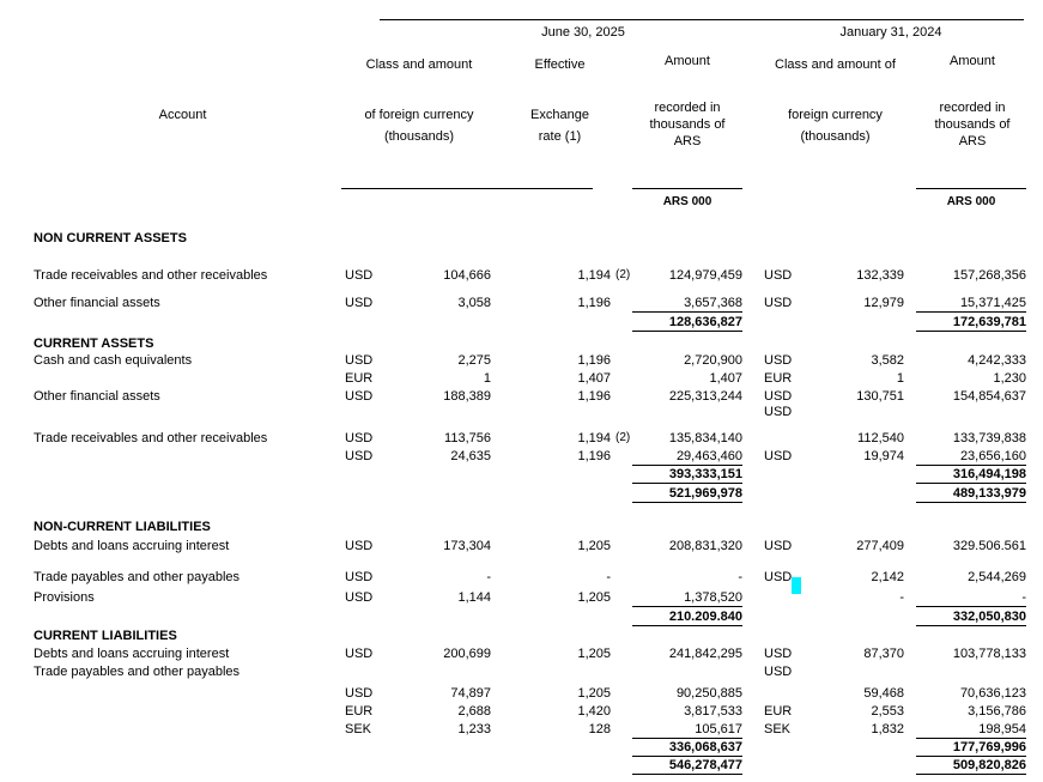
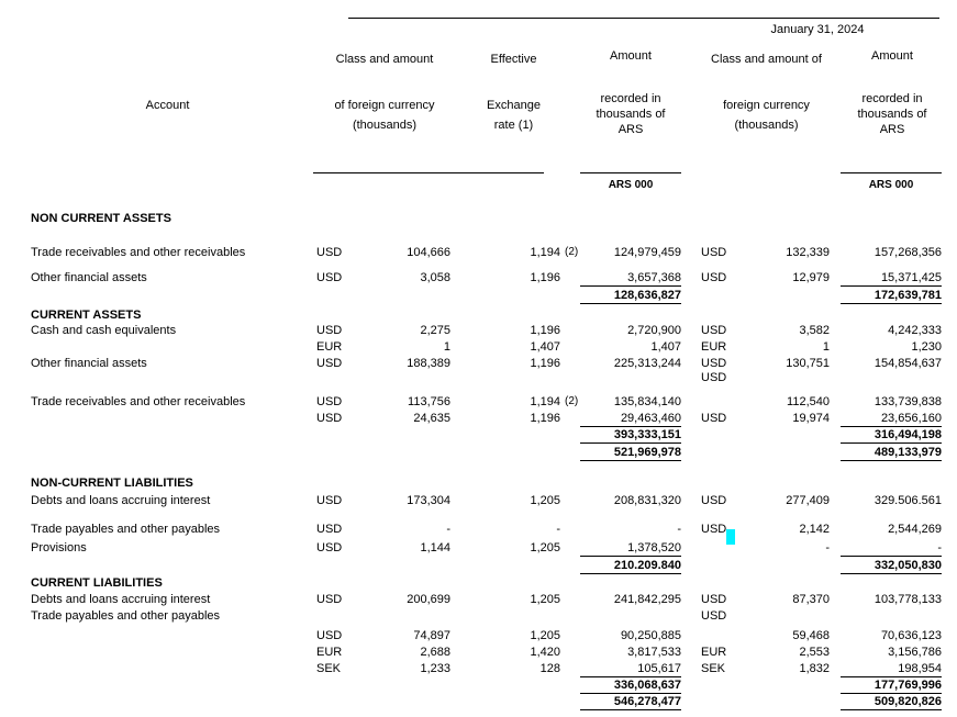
- June 30, 2025
  January 31, 2024
  Account
  Class and amount
  of foreign currency
  (thousands)
  Effective
  Exchange
  rate (1)
  Amount
  recorded in
  thousands of
  ARS
  Class and amount of
  foreign currency
  (thousands)
  Amount
  recorded in
  thousands of
  ARS
  ARS 000
  ARS 000
  NON CURRENT ASSETS
  Trade receivables and other receivables
  USD
  104,666
  1,194
  (2)
  124,979,459
  USD
  132,339
  157,268,356
  Other financial assets
  USD
  3,058
  1,196
  3,657,368
  USD
  12,979
  15,371,425
  128,636,827
  172,639,781
  CURRENT ASSETS
  Cash and cash equivalents
  USD
  2,275
  1,196
  2,720,900
  USD
  3,582
  4,242,333
  EUR
  1
  1,407
  1,407
  EUR
  1
  1,230
  Other financial assets
  USD
  188,389
  1,196
  225,313,244
  USD
  130,751
  154,854,637
  USD
  Trade receivables and other receivables
  USD
  113,756
  1,194
  (2)
  135,834,140
  112,540
  133,739,838
  USD
  24,635
  1,196
  29,463,460
  USD
  19,974
  23,656,160
  393,333,151
  316,494,198
  521,969,978
  489,133,979
  NON-CURRENT LIABILITIES
  Debts and loans accruing interest
  USD
  173,304
  1,205
  208,831,320
  USD
  277,409
  329.506.561
  Trade payables and other payables
  USD
  -
  -
  -
  USD
  2,142
  2,544,269
  Provisions
  USD
  1,144
  1,205
  1,378,520
  -
  -
  210.209.840
  332,050,830
  CURRENT LIABILITIES
  Debts and loans accruing interest
  USD
  200,699
  1,205
  241,842,295
  USD
  87,370
  103,778,133
  Trade payables and other payables
  USD
  USD
  74,897
  1,205
  90,250,885
  59,468
  70,636,123
  EUR
  2,688
  1,420
  3,817,533
  EUR
  2,553
  3,156,786
  SEK
  1,233
  128
  105,617
  SEK
  1,832
  198,954
  336,068,637
  177,769,996
  546,278,477
  509,820,826
